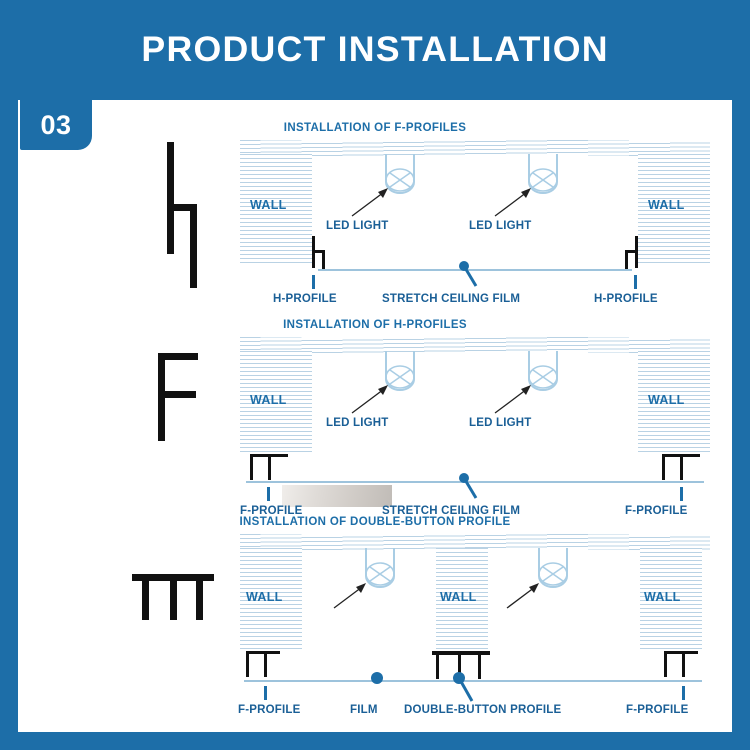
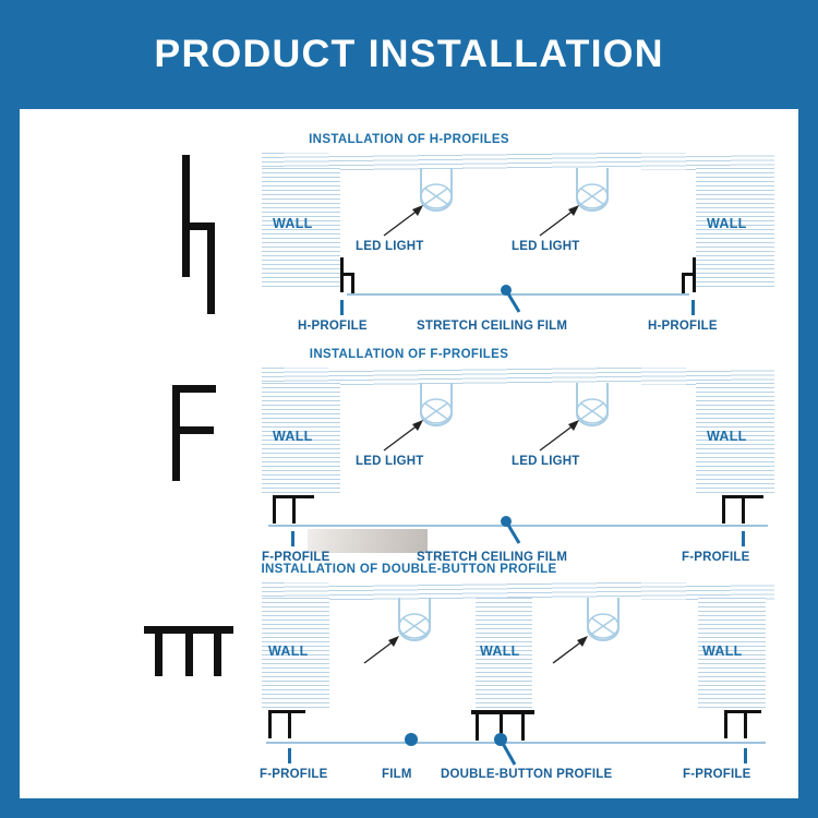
  PRODUCT INSTALLATION
- 03
- INSTALLATION OF F-PROFILES
+ INSTALLATION OF H-PROFILES
  WALL
  WALL
  LED LIGHT
  LED LIGHT
  H-PROFILE
  STRETCH CEILING FILM
  H-PROFILE
- INSTALLATION OF H-PROFILES
+ INSTALLATION OF F-PROFILES
  WALL
  WALL
  LED LIGHT
  LED LIGHT
  F-PROFILE
  STRETCH CEILING FILM
  F-PROFILE
  INSTALLATION OF DOUBLE-BUTTON PROFILE
  WALL
  WALL
  WALL
  F-PROFILE
  FILM
  DOUBLE-BUTTON PROFILE
  F-PROFILE
